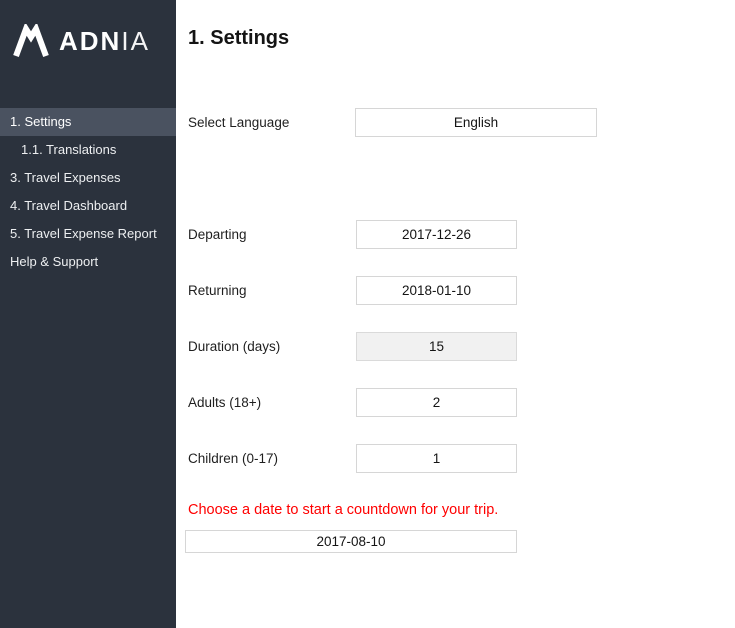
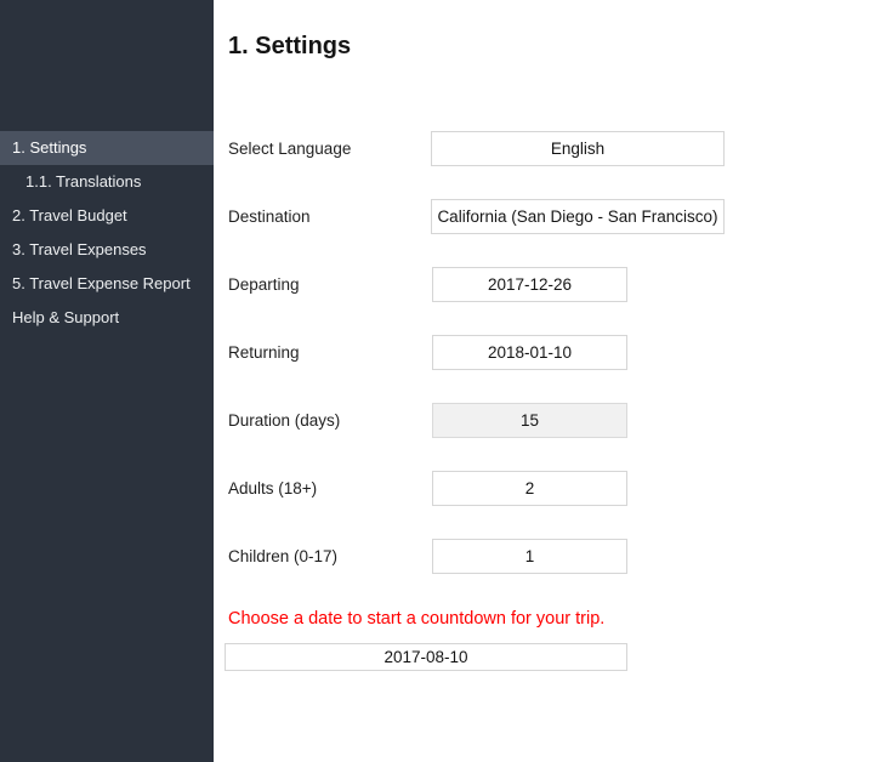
- ADNIA
  1. Settings
  1.1. Translations
+ 2. Travel Budget
  3. Travel Expenses
- 4. Travel Dashboard
  5. Travel Expense Report
  Help & Support
  1. Settings
  Select Language
  English
+ Destination
+ California (San Diego - San Francisco)
  Departing
  2017-12-26
  Returning
  2018-01-10
  Duration (days)
  15
  Adults (18+)
  2
  Children (0-17)
  1
  Choose a date to start a countdown for your trip.
  2017-08-10
